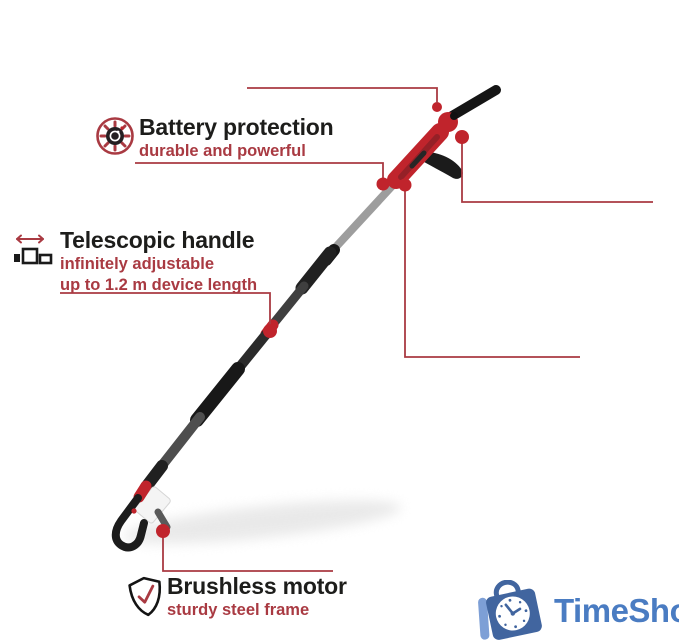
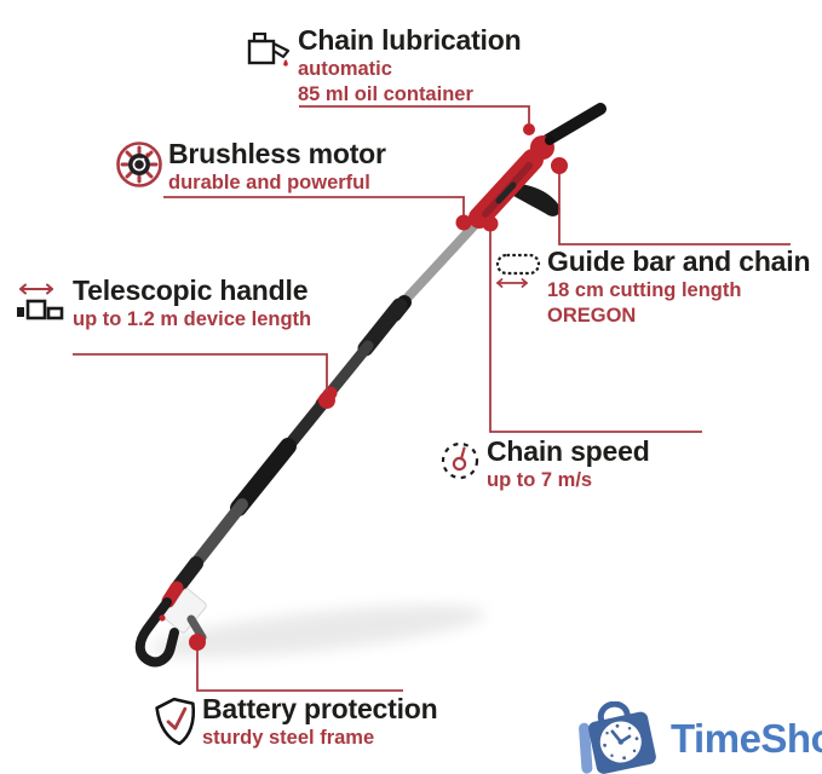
+ Chain lubrication
+ automatic
+ 85 ml oil container
- Battery protection
+ Brushless motor
  durable and powerful
  Telescopic handle
- infinitely adjustable
  up to 1.2 m device length
+ Guide bar and chain
+ 18 cm cutting length
+ OREGON
+ Chain speed
+ up to 7 m/s
- Brushless motor
+ Battery protection
  sturdy steel frame
  TimeSh
